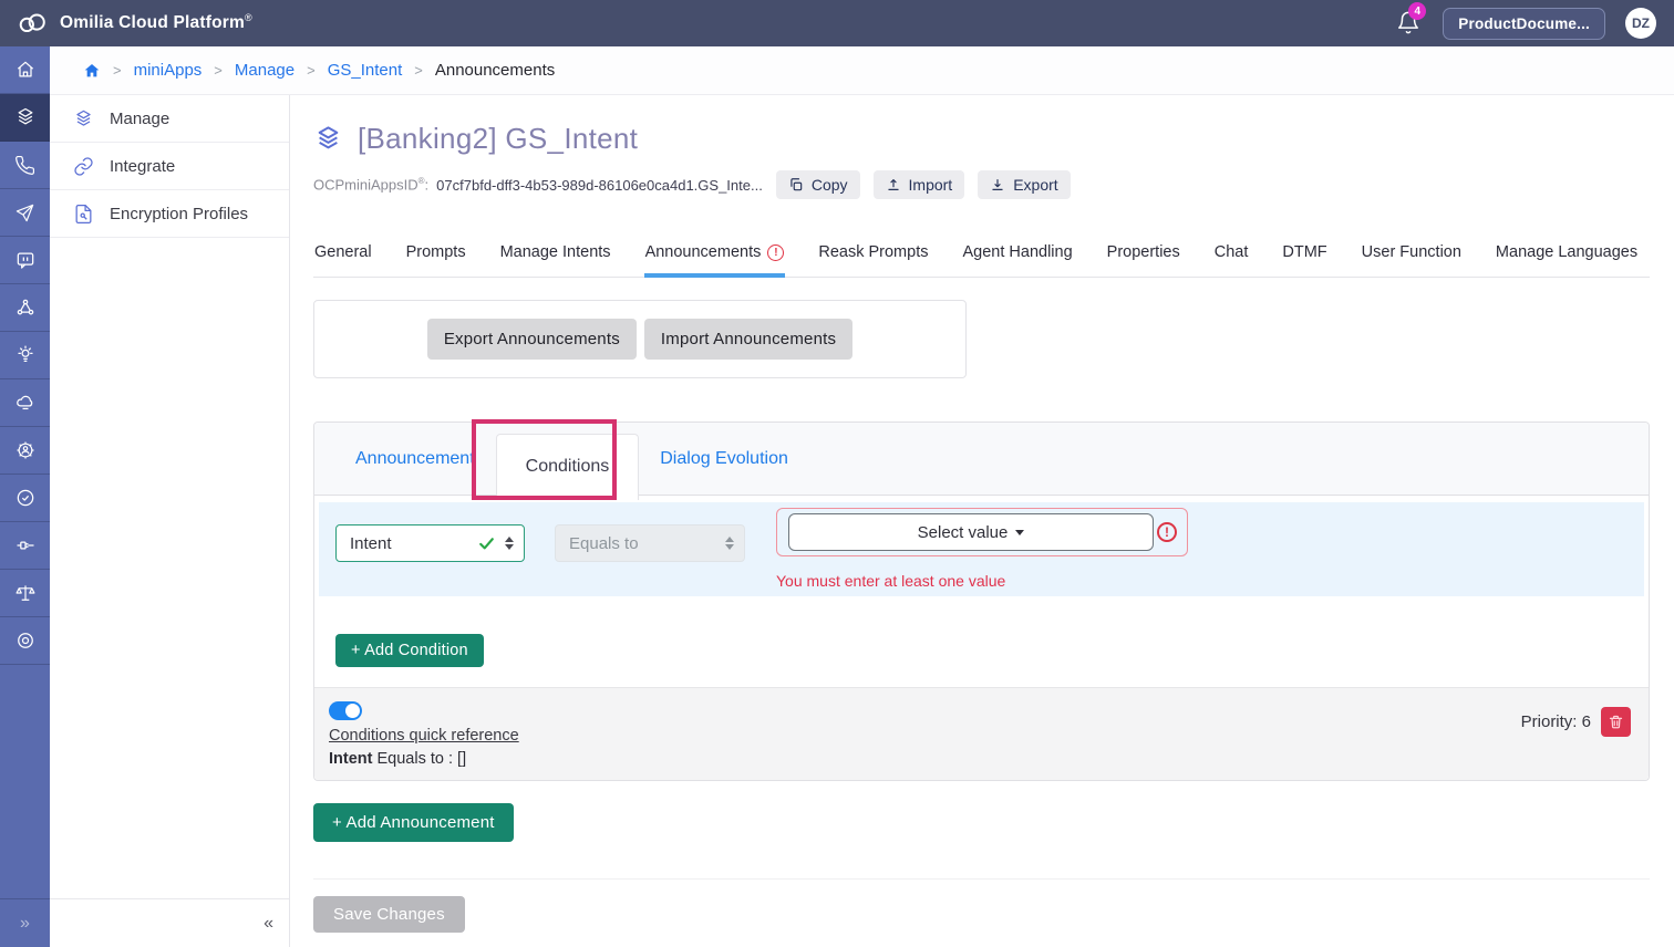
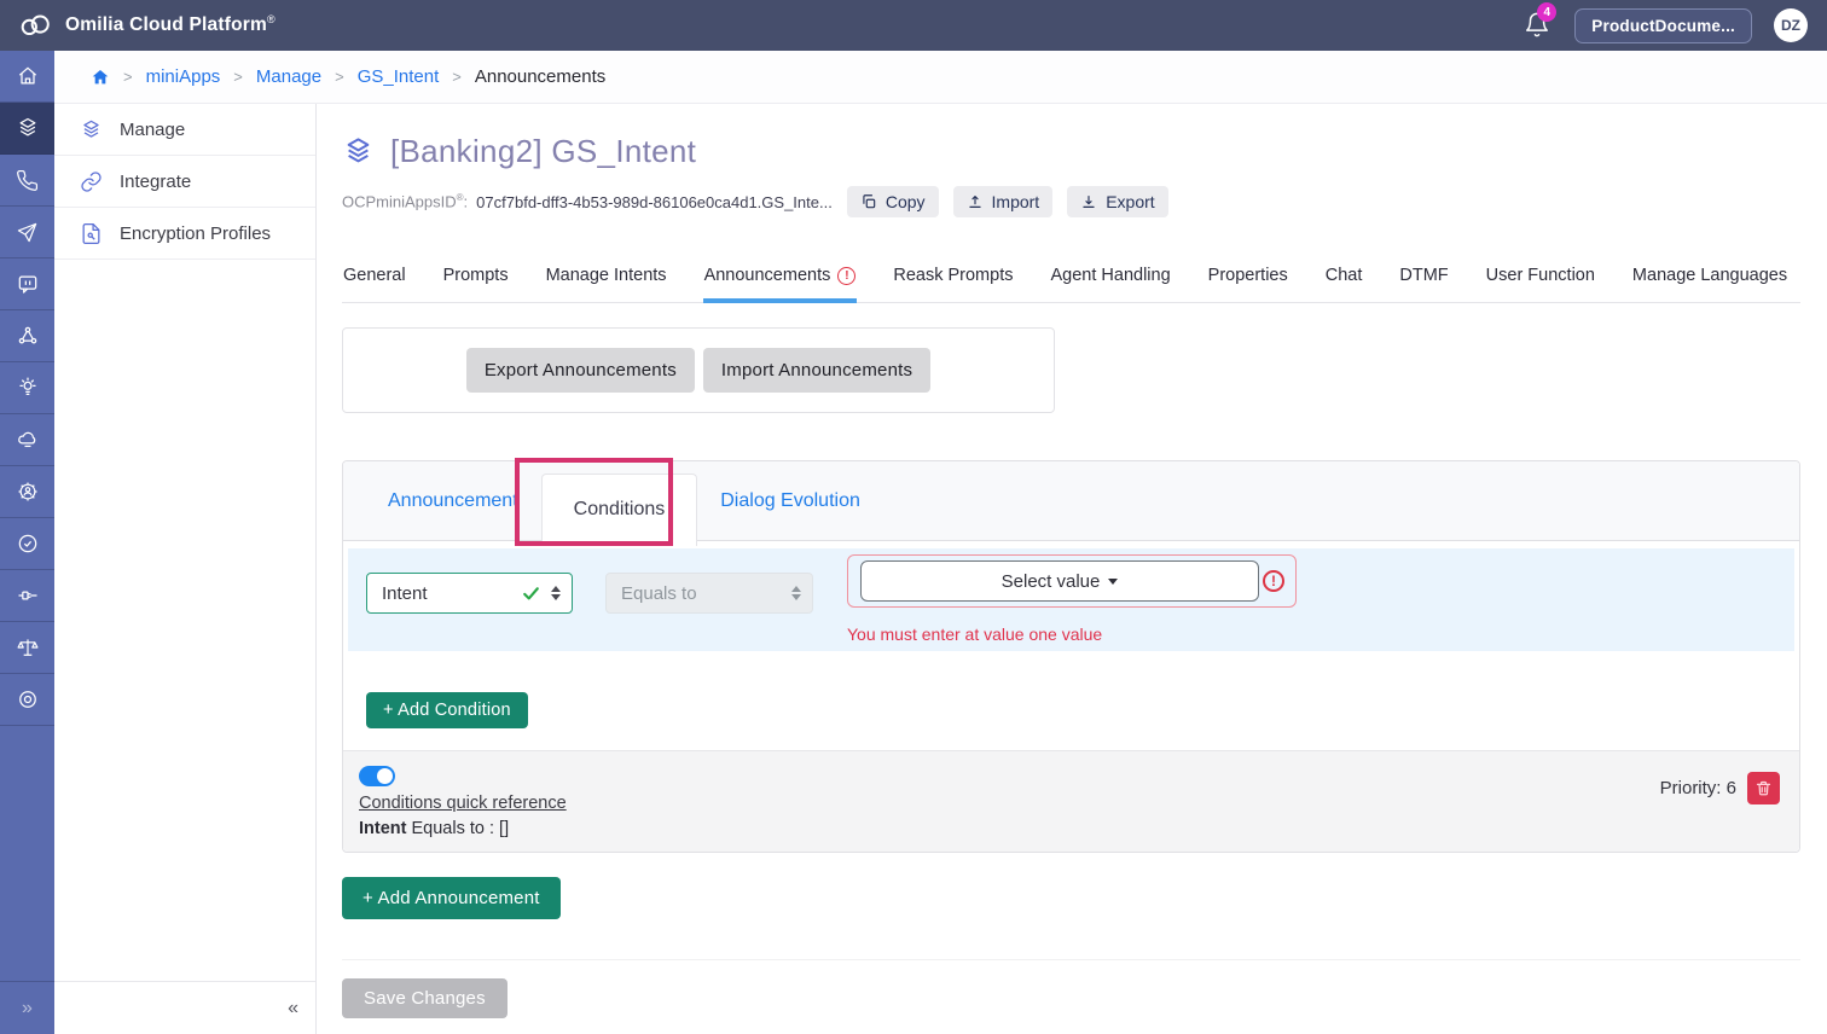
  Omilia Cloud Platform®
  4
  ProductDocume...
  DZ
  »
  >
  miniApps
  >
  Manage
  >
  GS_Intent
  >
  Announcements
  Manage
  Integrate
  Encryption Profiles
  «
  [Banking2] GS_Intent
  OCPminiAppsID®:
  07cf7bfd-dff3-4b53-989d-86106e0ca4d1.GS_Inte...
  Copy
  Import
  Export
  General
  Prompts
  Manage Intents
  Announcements
  !
  Reask Prompts
  Agent Handling
  Properties
  Chat
  DTMF
  User Function
  Manage Languages
  Export Announcements
  Import Announcements
  Announcement
  Conditions
  Dialog Evolution
  Intent
  Equals to
  Select value
  !
- You must enter at least one value
+ You must enter at value one value
  + Add Condition
  Conditions quick reference
  Intent Equals to : []
  Priority: 6
  + Add Announcement
  Save Changes
